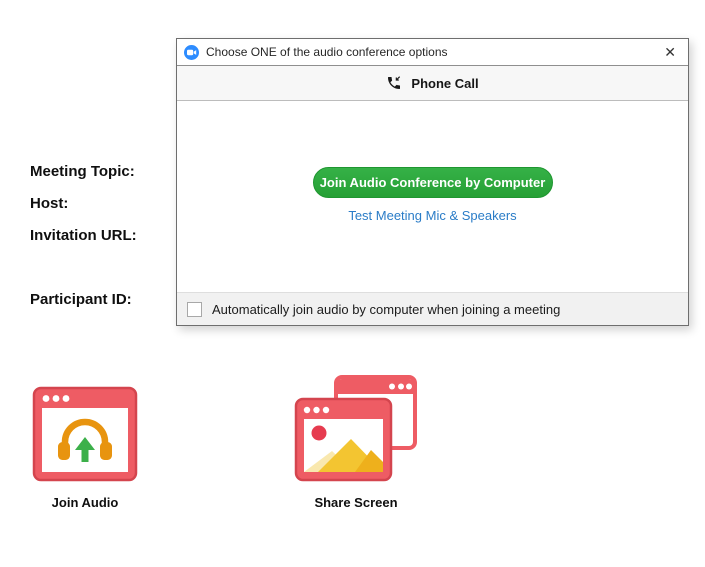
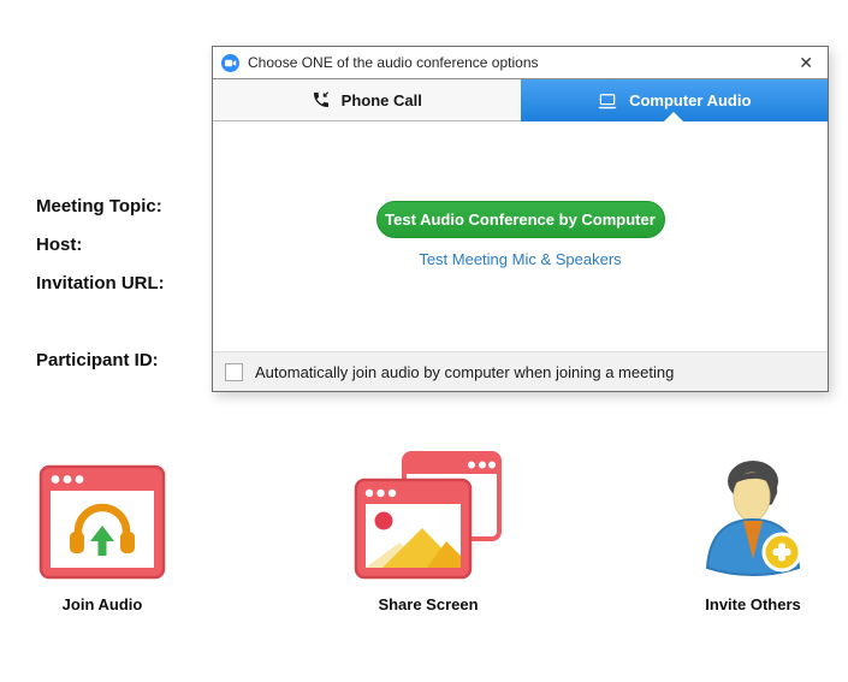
  Meeting Topic:
  Host:
  Invitation URL:
  Participant ID:
  Choose ONE of the audio conference options
  ✕
  Phone Call
+ Computer Audio
- Join Audio Conference by Computer
+ Test Audio Conference by Computer
  Test Meeting Mic & Speakers
  Automatically join audio by computer when joining a meeting
  Join Audio
  Share Screen
+ Invite Others
